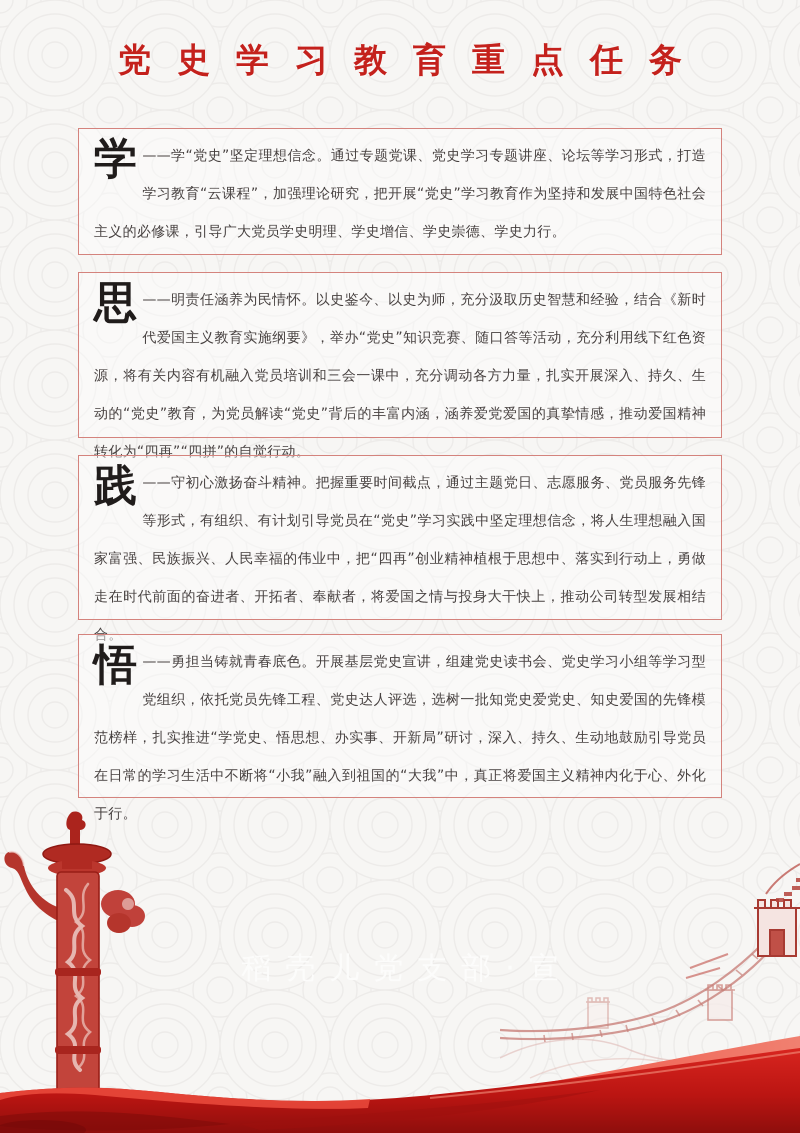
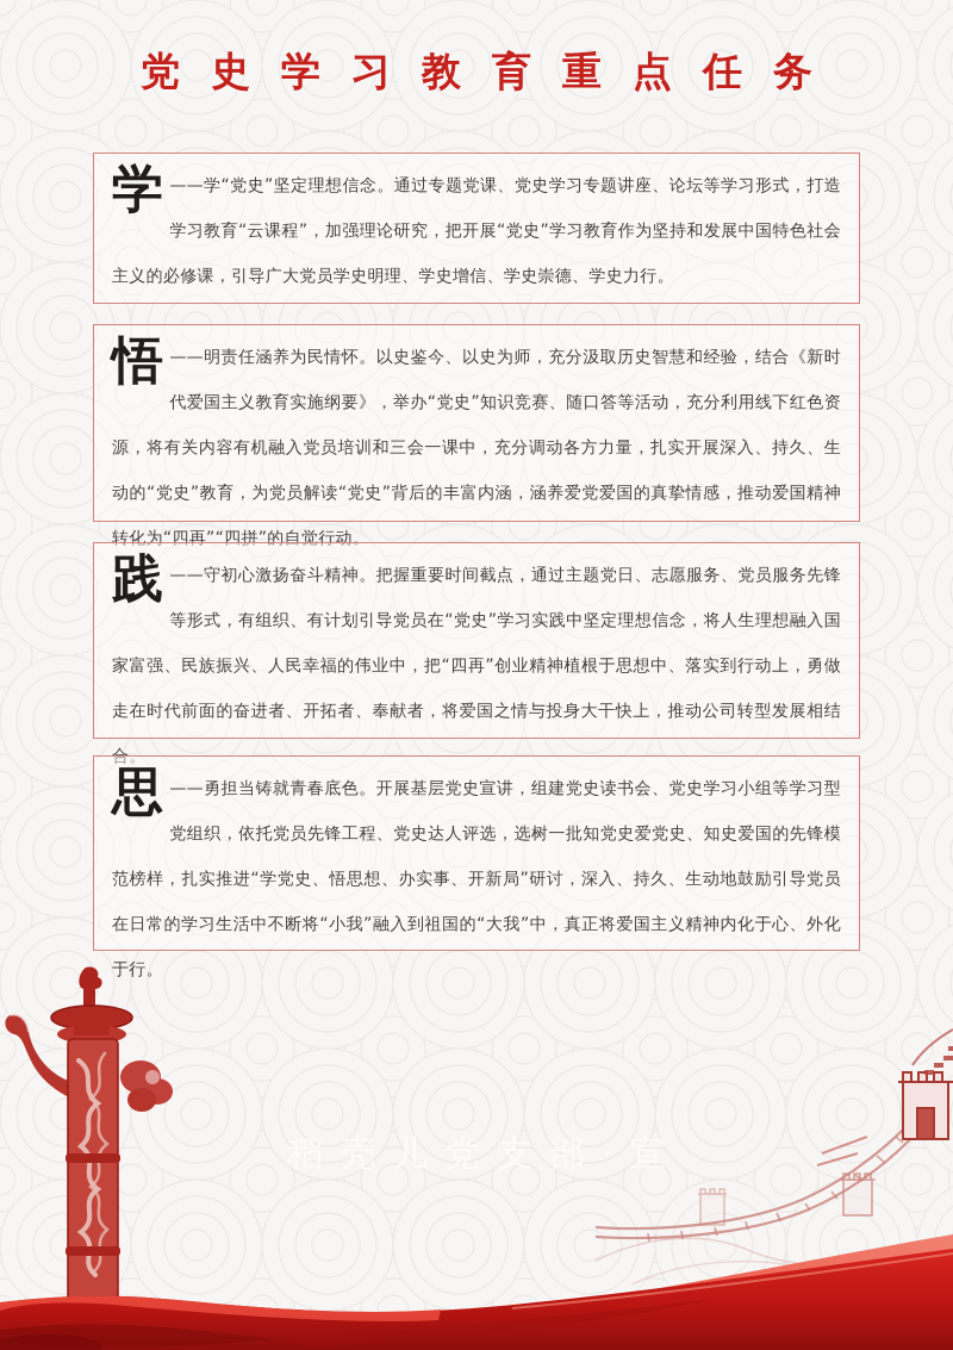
  党史学习教育重点任务
  学
  ——学“党史”坚定理想信念。通过专题党课、党史学习专题讲座、论坛等学习形式，打造学习教育“云课程”，加强理论研究，把开展“党史”学习教育作为坚持和发展中国特色社会主义的必修课，引导广大党员学史明理、学史增信、学史崇德、学史力行。
- 思
+ 悟
  ——明责任涵养为民情怀。以史鉴今、以史为师，充分汲取历史智慧和经验，结合《新时代爱国主义教育实施纲要》，举办“党史”知识竞赛、随口答等活动，充分利用线下红色资源，将有关内容有机融入党员培训和三会一课中，充分调动各方力量，扎实开展深入、持久、生动的“党史”教育，为党员解读“党史”背后的丰富内涵，涵养爱党爱国的真挚情感，推动爱国精神转化为“四再”“四拼”的自觉行动。
  践
  ——守初心激扬奋斗精神。把握重要时间截点，通过主题党日、志愿服务、党员服务先锋等形式，有组织、有计划引导党员在“党史”学习实践中坚定理想信念，将人生理想融入国家富强、民族振兴、人民幸福的伟业中，把“四再”创业精神植根于思想中、落实到行动上，勇做走在时代前面的奋进者、开拓者、奉献者，将爱国之情与投身大干快上，推动公司转型发展相结合。
- 悟
+ 思
  ——勇担当铸就青春底色。开展基层党史宣讲，组建党史读书会、党史学习小组等学习型党组织，依托党员先锋工程、党史达人评选，选树一批知党史爱党史、知史爱国的先锋模范榜样，扎实推进“学党史、悟思想、办实事、开新局”研讨，深入、持久、生动地鼓励引导党员在日常的学习生活中不断将“小我”融入到祖国的“大我”中，真正将爱国主义精神内化于心、外化于行。
